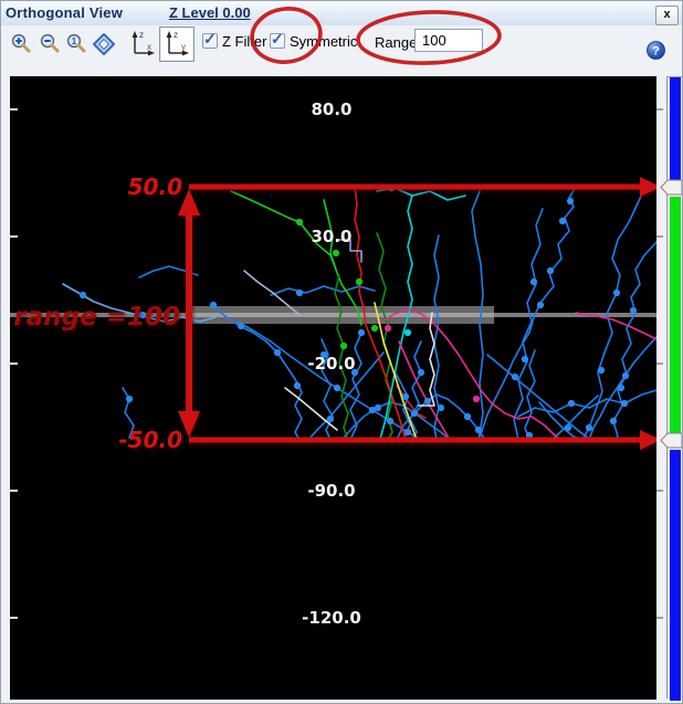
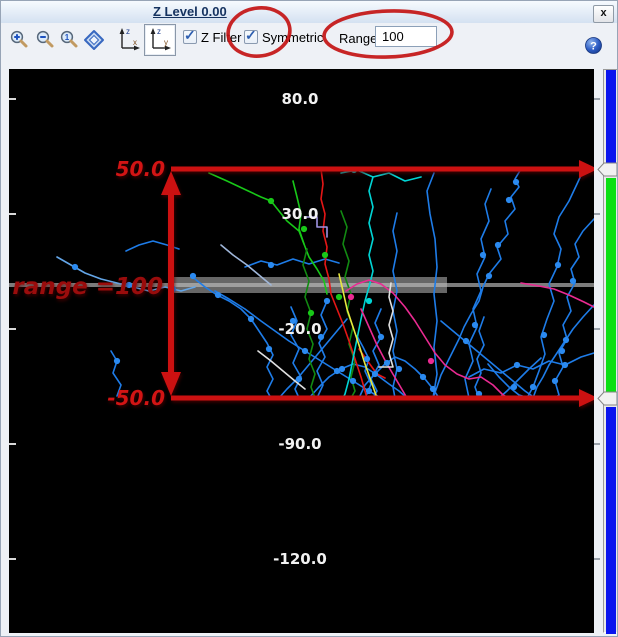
- Orthogonal View
  Z Level 0.00
  x
  1
  z
  x
  z
  y
  ✓
  Z Filer
  ✓
  Symmetric
  Range
  100
  ?
  80.0
  30.0
  -20.0
  -90.0
  -120.0
  50.0
  -50.0
  range =100
